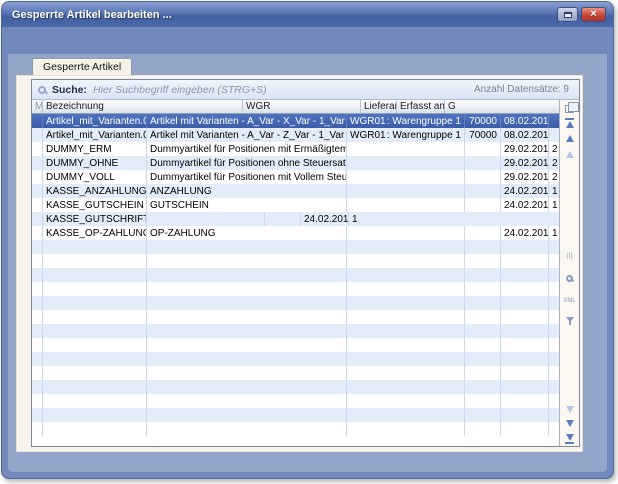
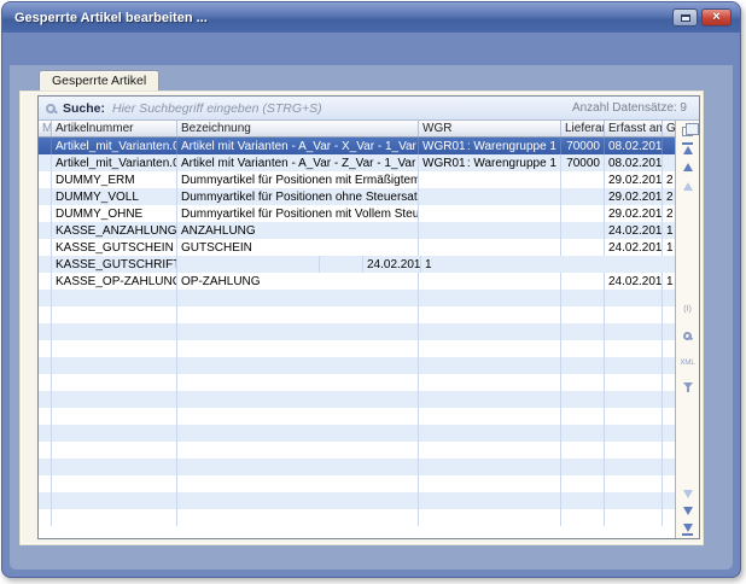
  Gesperrte Artikel bearbeiten ...
  ×
  Gesperrte Artikel
  Suche:
  Hier Suchbegriff eingeben (STRG+S)
  Anzahl Datensätze: 9
  M
+ Artikelnummer
  Bezeichnung
  WGR
  Liefera
  Erfasst am
  G
  Artikel_mit_Varianten.0
  Artikel mit Varianten - A_Var - X_Var - 1_Var
  WGR01
  : Warengruppe 1
  70000
  08.02.201
  Artikel_mit_Varianten.0
  Artikel mit Varianten - A_Var - Z_Var - 1_Var
  WGR01
  : Warengruppe 1
  70000
  08.02.201
  DUMMY_ERM
  Dummyartikel für Positionen mit Ermäßigtem
  29.02.201
  2
- DUMMY_OHNE
+ DUMMY_VOLL
  Dummyartikel für Positionen ohne Steuersat
  29.02.201
  2
- DUMMY_VOLL
+ DUMMY_OHNE
  Dummyartikel für Positionen mit Vollem Steu
  29.02.201
  2
  KASSE_ANZAHLUNG
  ANZAHLUNG
  24.02.201
  1
  KASSE_GUTSCHEIN
  GUTSCHEIN
  24.02.201
  1
  KASSE_GUTSCHRIFT
  24.02.201
  1
  KASSE_OP-ZAHLUNG
  OP-ZAHLUNG
  24.02.201
  1
